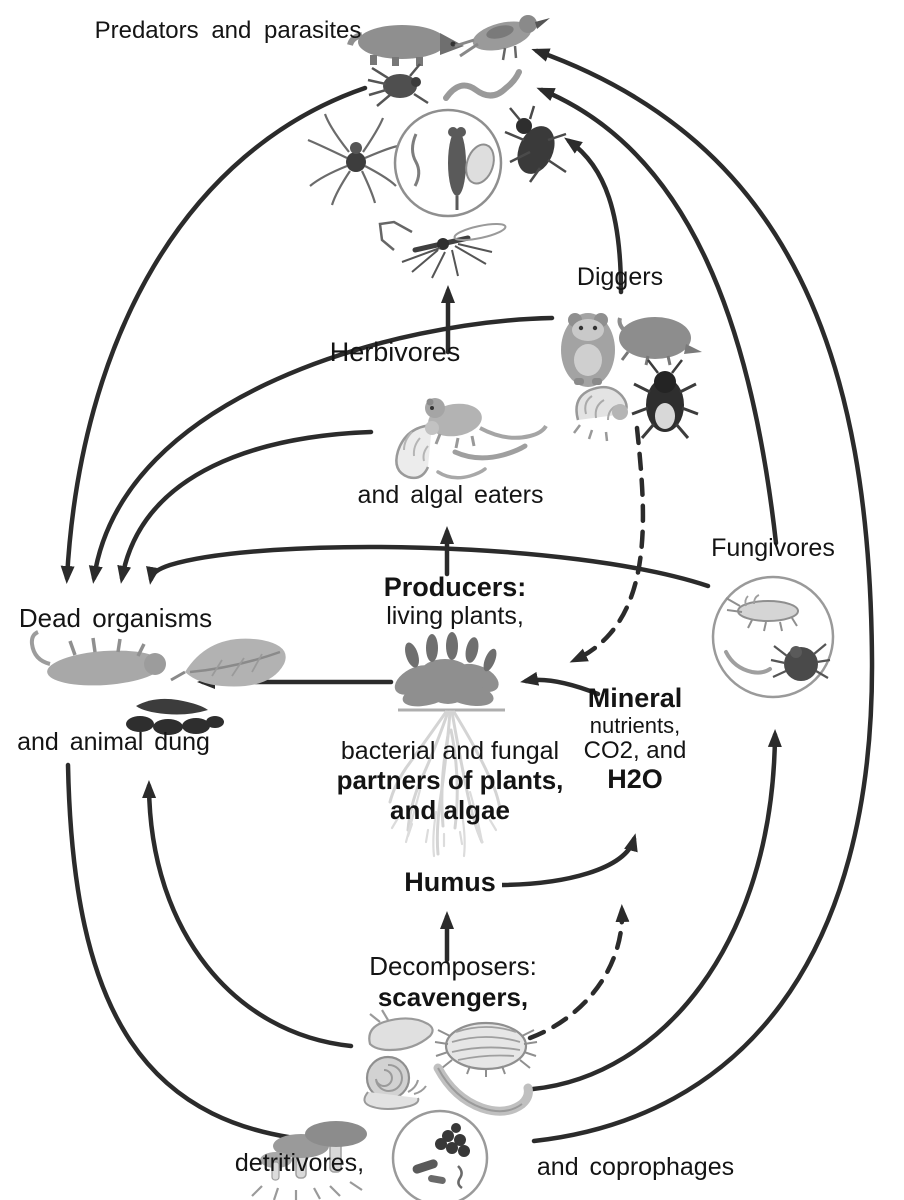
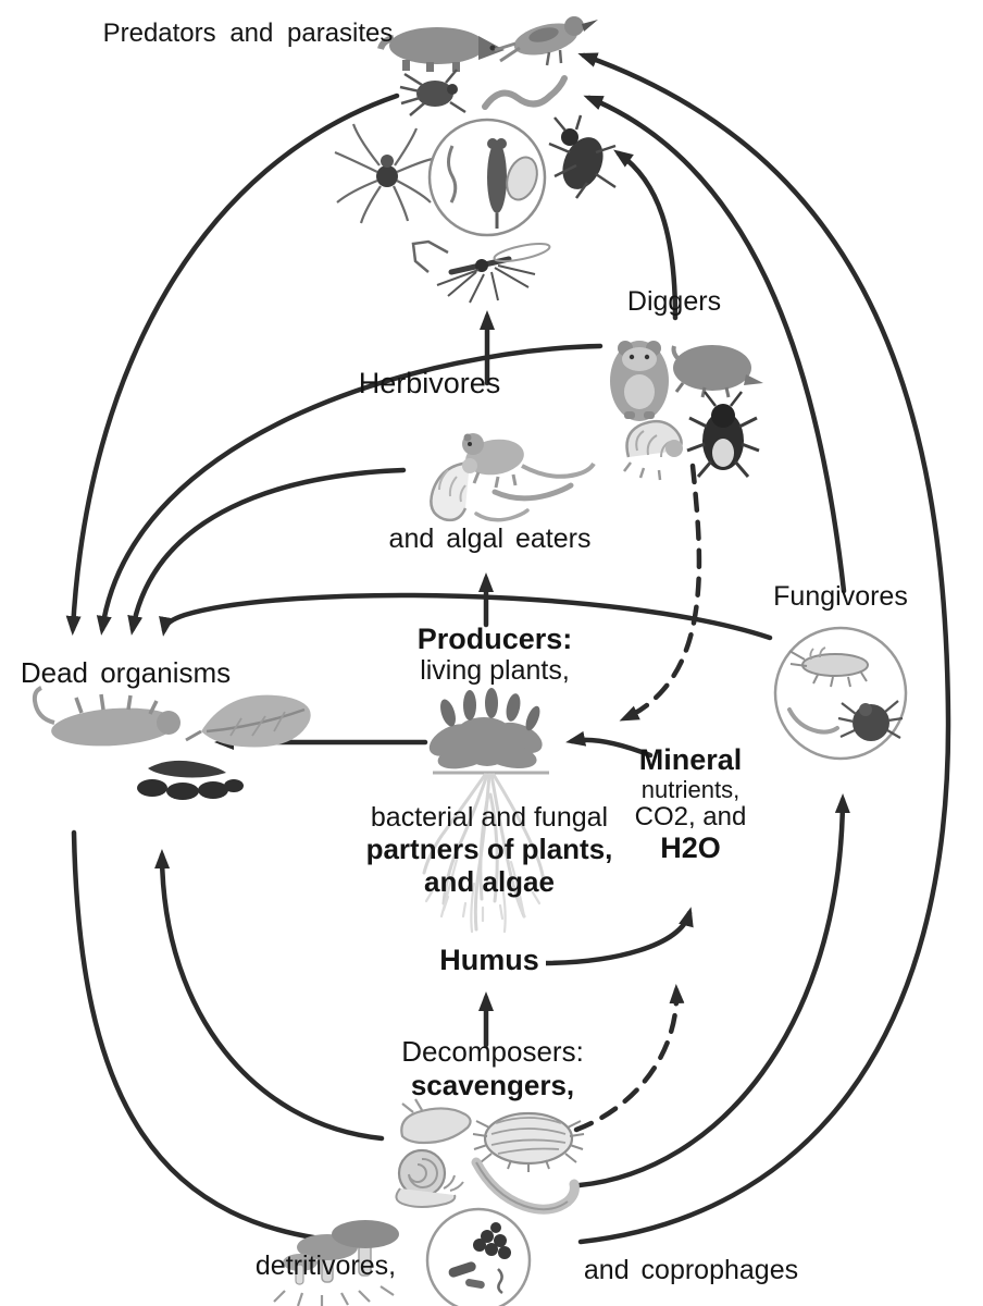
  Predators and parasites
  Diggers
  Herbivores
  and algal eaters
  Producers:
  living plants,
  bacterial and fungal
  partners of plants,
  and algae
  Humus
  Decomposers:
  scavengers,
  Dead organisms
- and animal dung
  Mineral
  nutrients,
  CO2, and
  H2O
  Fungivores
  detritivores,
  and coprophages
